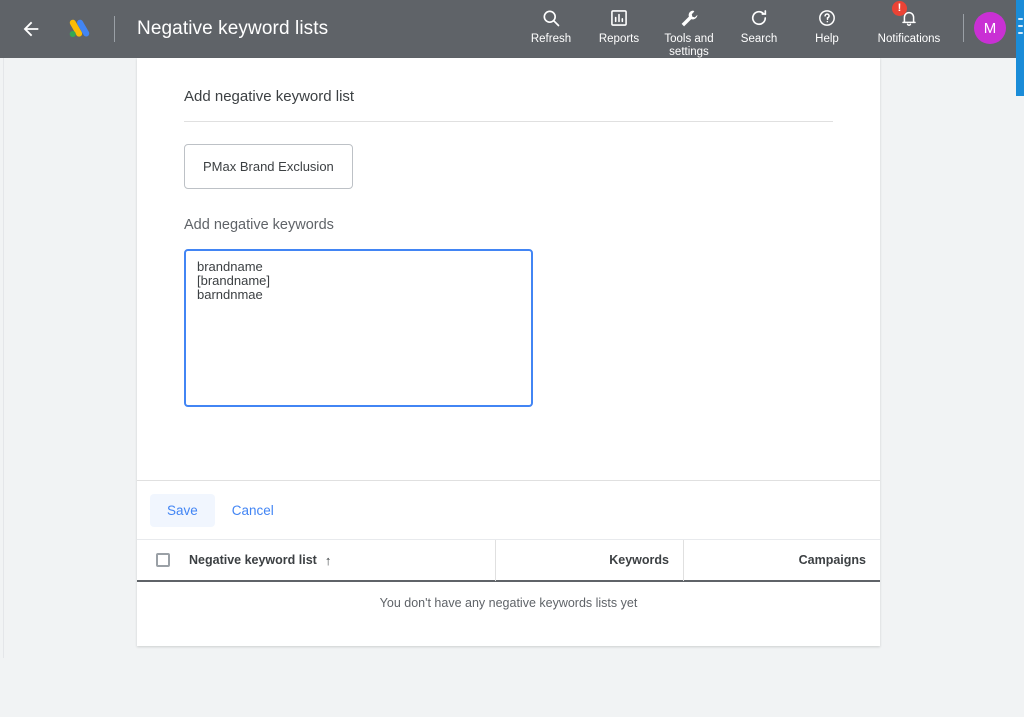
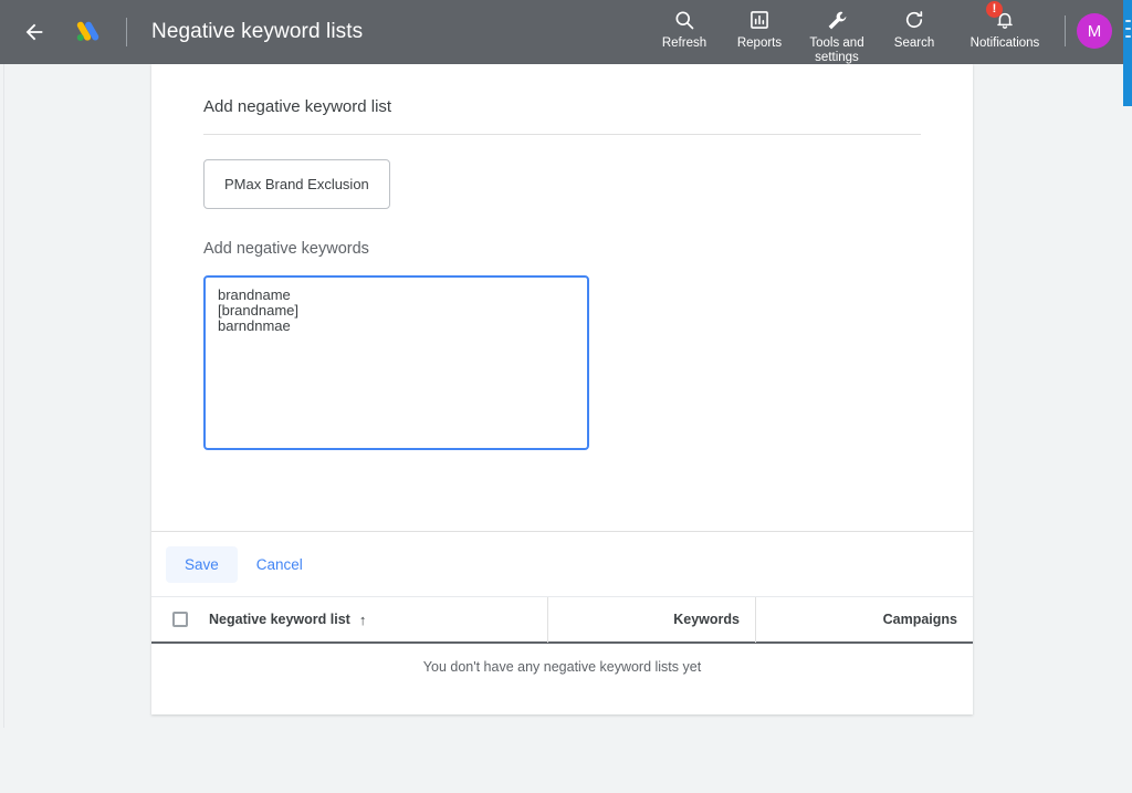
  Negative keyword lists
  Refresh
  Reports
  Tools and
  settings
  Search
- Help
  !
  Notifications
  M
  Add negative keyword list
  PMax Brand Exclusion
  Add negative keywords
  brandname
  [brandname]
  barndnmae
  Save
  Cancel
  Negative keyword list
  ↑
  Keywords
  Campaigns
- You don't have any negative keywords lists yet
+ You don't have any negative keyword lists yet
